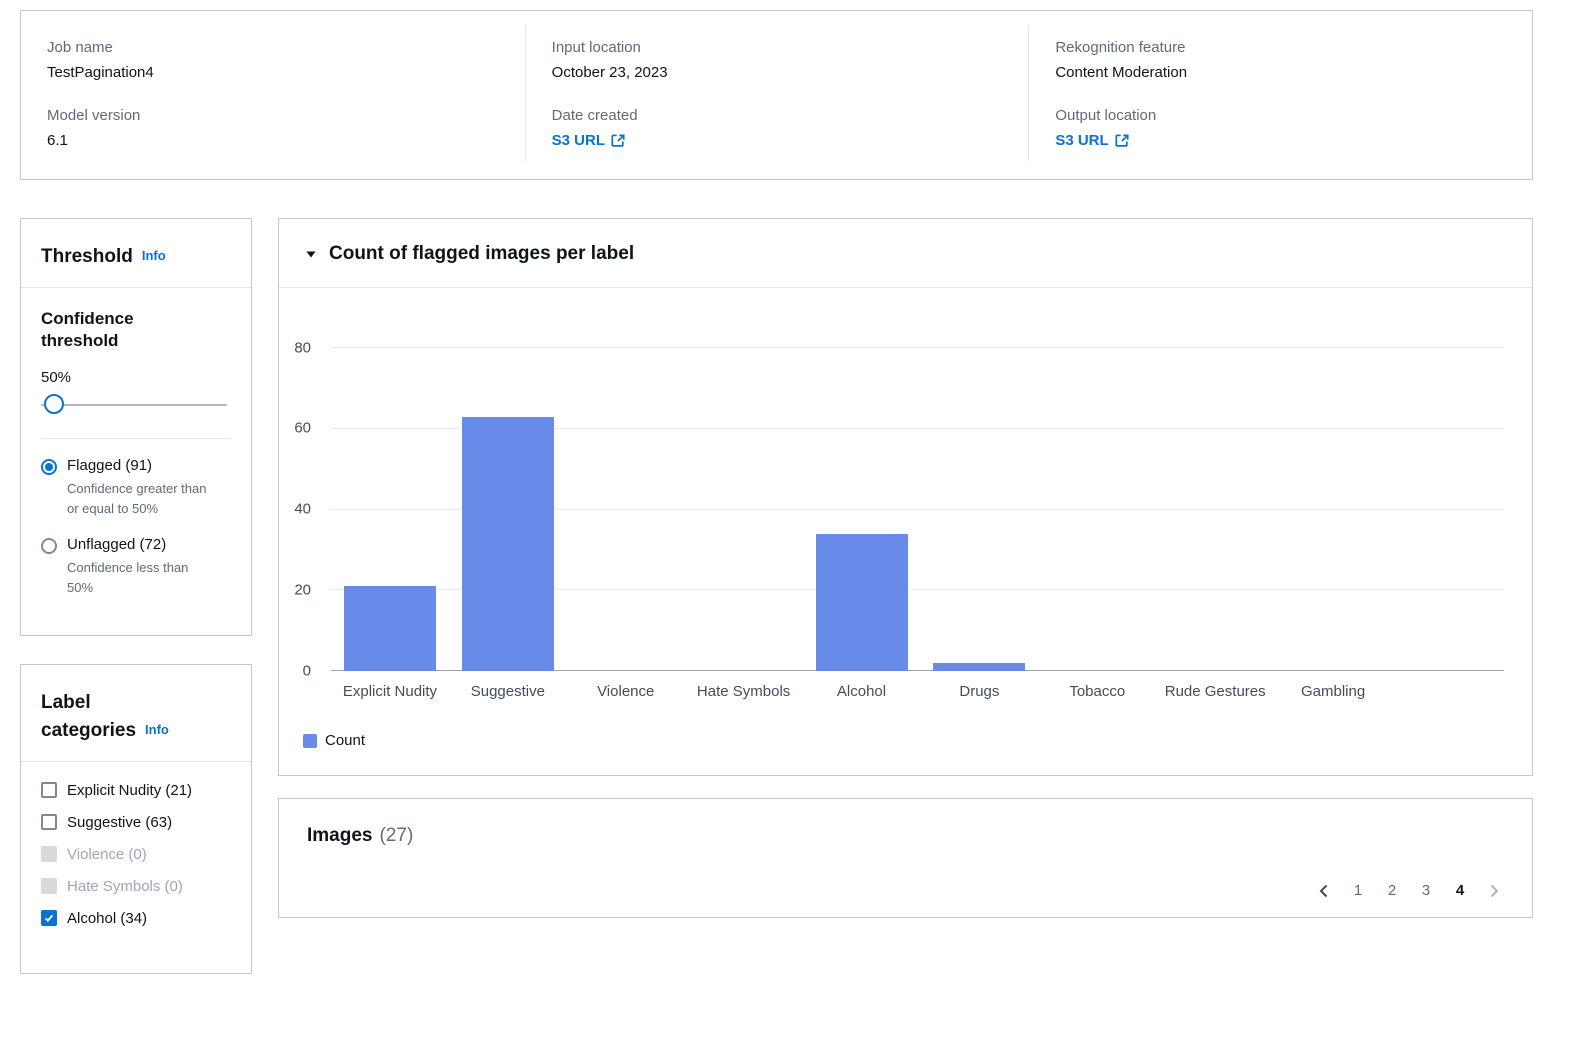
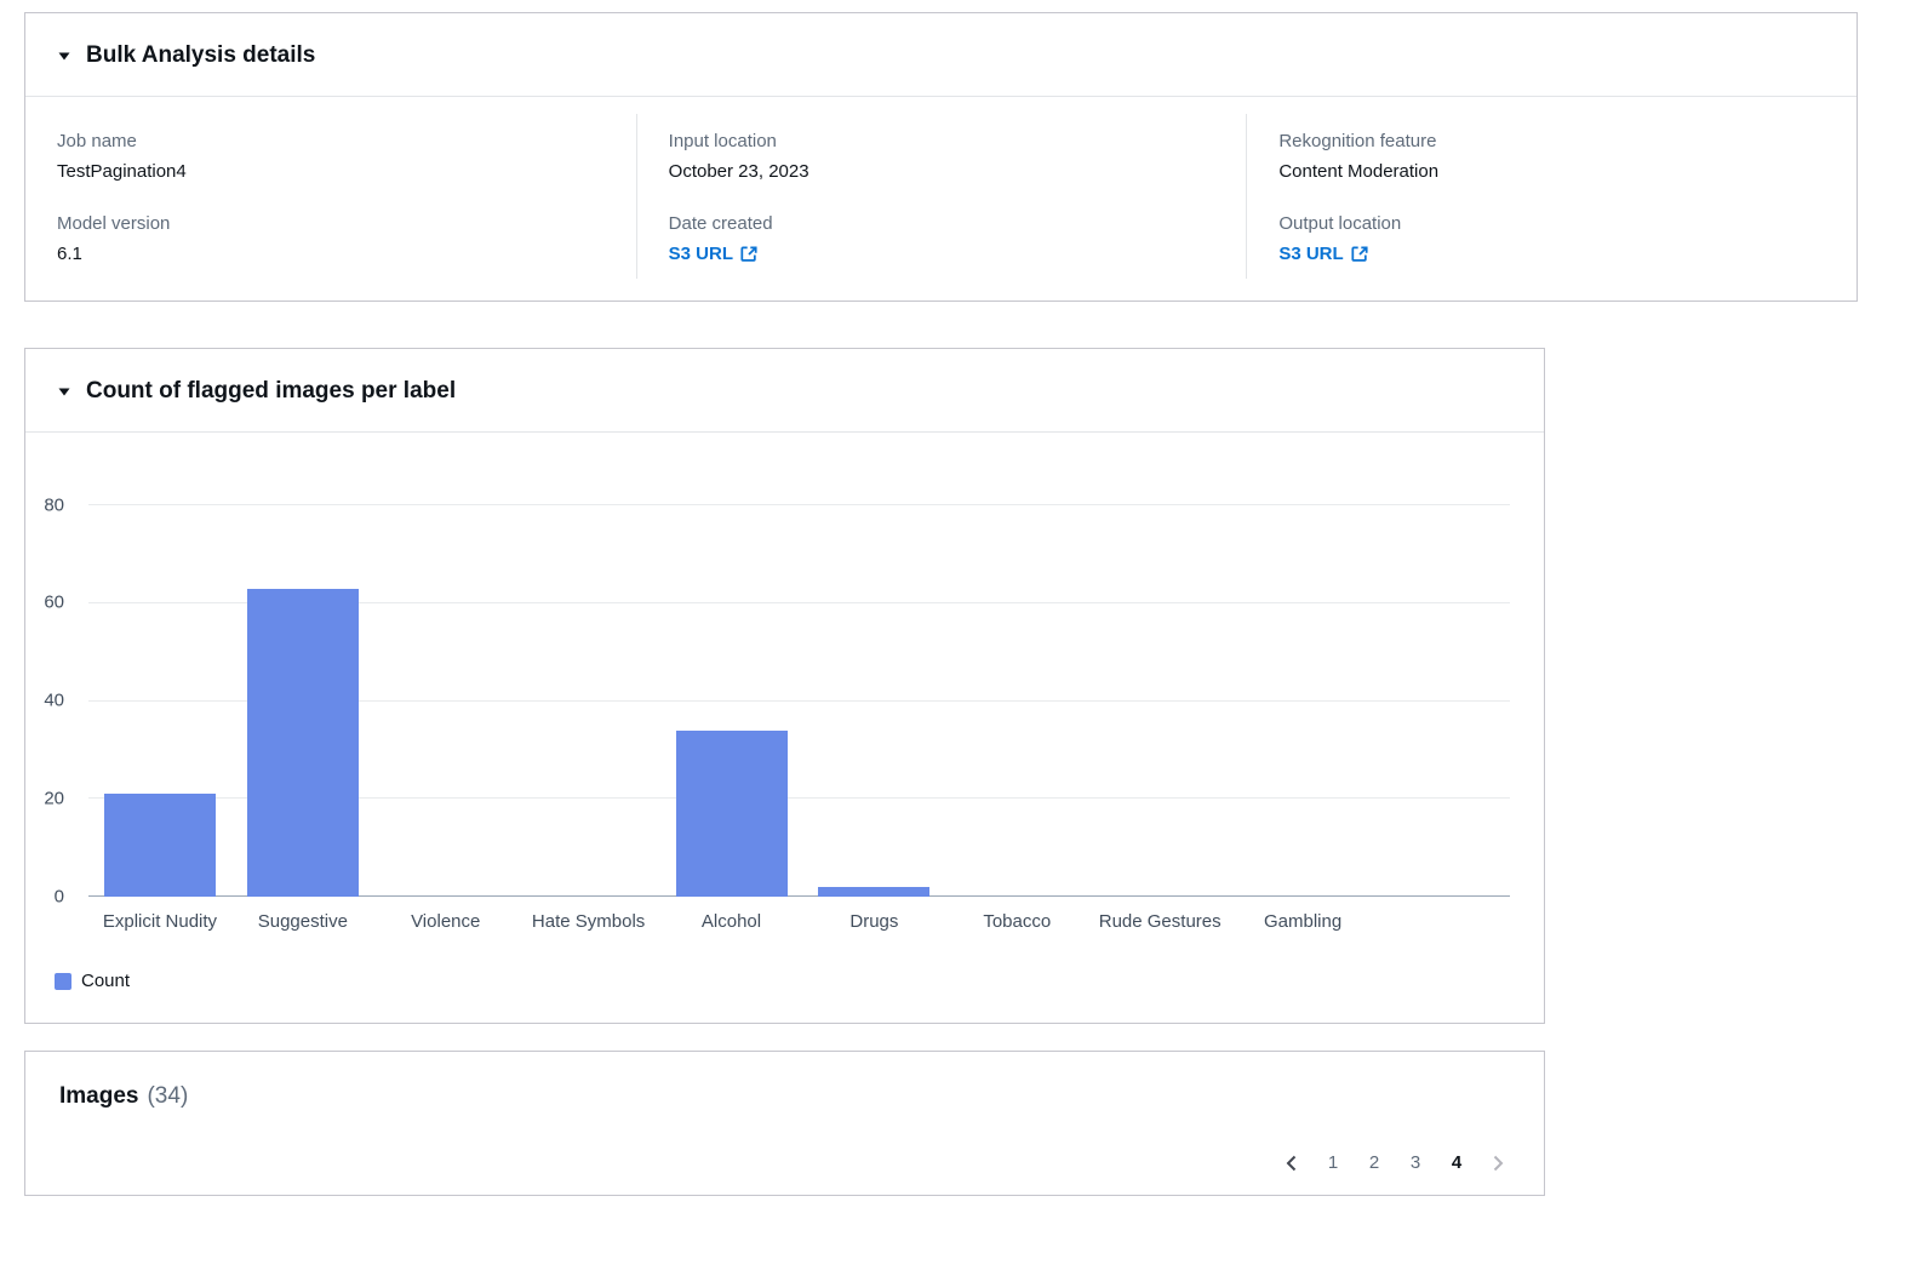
+ Bulk Analysis details
  Job name
  TestPagination4
  Input location
  October 23, 2023
  Rekognition feature
  Content Moderation
  Model version
  6.1
  Date created
  S3 URL
  Output location
  S3 URL
- Threshold Info
- Confidence threshold
- 50%
- Flagged (91)
- Confidence greater than or equal to 50%
- Unflagged (72)
- Confidence less than 50%
- Label categories Info
- Explicit Nudity (21)
- Suggestive (63)
- Violence (0)
- Hate Symbols (0)
- Alcohol (34)
  Count of flagged images per label
  80
  60
  40
  20
  0
  Explicit Nudity
  Suggestive
  Violence
  Hate Symbols
  Alcohol
  Drugs
  Tobacco
  Rude Gestures
  Gambling
  Count
  Images
- (27)
+ (34)
  1
  2
  3
  4
